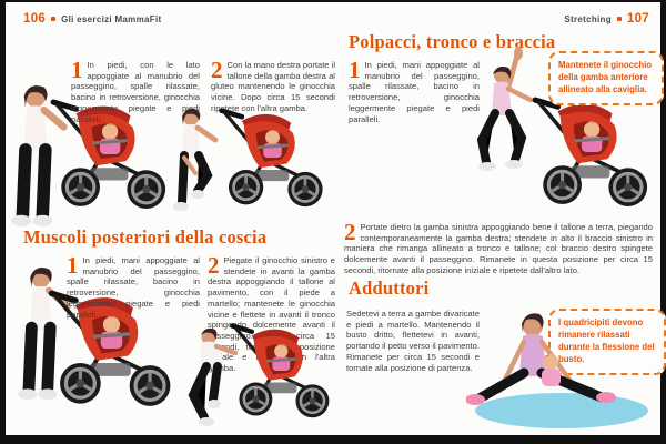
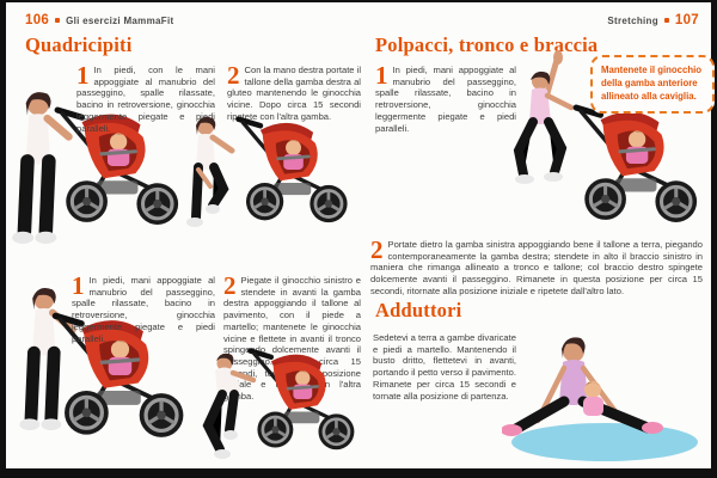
  106 Gli esercizi MammaFit
+ Quadricipiti
  1
- In piedi, con le lato appoggiate al manubrio del passeggino, spalle rilassate, bacino in retroversione, ginocchia leggermente piegate e piedi paralleli.
+ In piedi, con le mani appoggiate al manubrio del passeggino, spalle rilassate, bacino in retroversione, ginocchia leggermente piegate e piedi paralleli.
  2
  Con la mano destra portate il tallone della gamba destra al gluteo mantenendo le ginocchia vicine. Dopo circa 15 secondi ripetete con l'altra gamba.
- Muscoli posteriori della coscia
  1
  In piedi, mani appoggiate al manubrio del passeggino, spalle rilassate, bacino in retroversione, ginocchia leggermente piegate e piedi paralleli.
  2
  Piegate il ginocchio sinistro e stendete in avanti la gamba destra appoggiando il tallone al pavimento, con il piede a martello; mantenete le ginocchia vicine e flettete in avanti il tronco spingdo dolcemente avanti il sseggo. circa 15 ndi, tr posizione ale en l'altra ba.
  Stretching 107
  Polpacci, tronco e braccia
  1
  In piedi, mani appoggiate al manubrio del passeggino, spalle rilassate, bacino in retroversione, ginocchia leggermente piegate e piedi paralleli.
  Mantenete il ginocchio della gamba anteriore allineato alla caviglia.
  2
  Portate dietro la gamba sinistra appoggiando bene il tallone a terra, piegando contemporaneamente la gamba destra; stendete in alto il braccio sinistro in maniera che rimanga allineato a tronco e tallone; col braccio destro spingete dolcemente avanti il passeggino. Rimanete in questa posizione per circa 15 secondi, ritornate alla posizione iniziale e ripetete dall'altro lato.
  Adduttori
  Sedetevi a terra a gambe divaricate e piedi a martello. Mantenendo il busto dritto, flettetevi in avanti, portando il petto verso il pavimento. Rimanete per circa 15 secondi e tornate alla posizione di partenza.
- I quadricipiti devono rimanere rilassati durante la flessione del busto.
